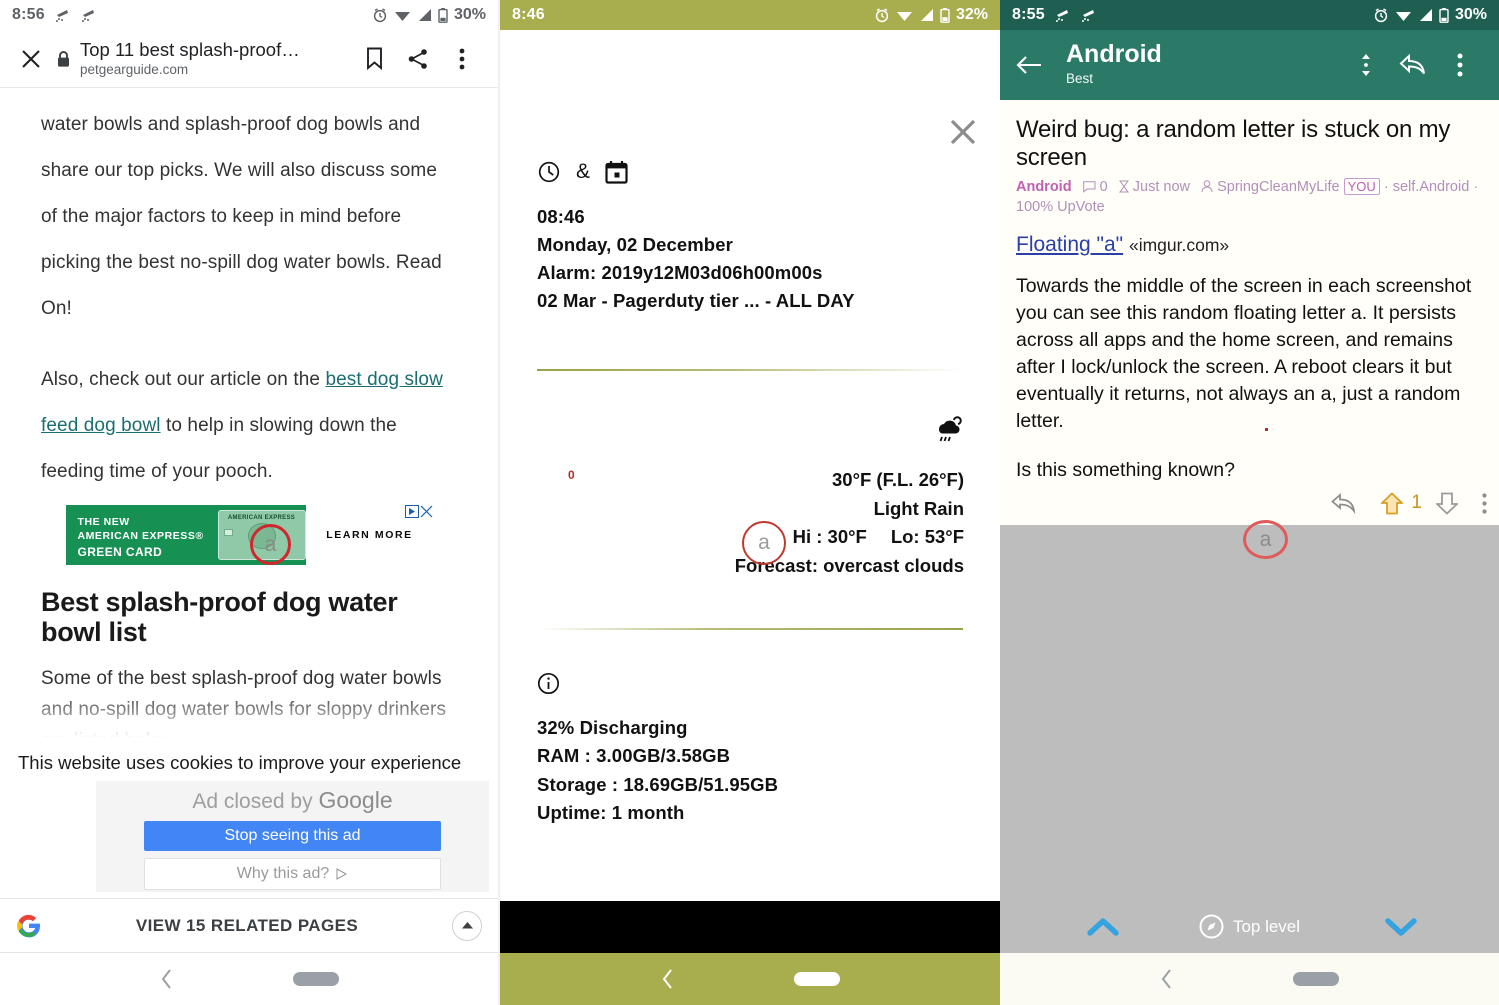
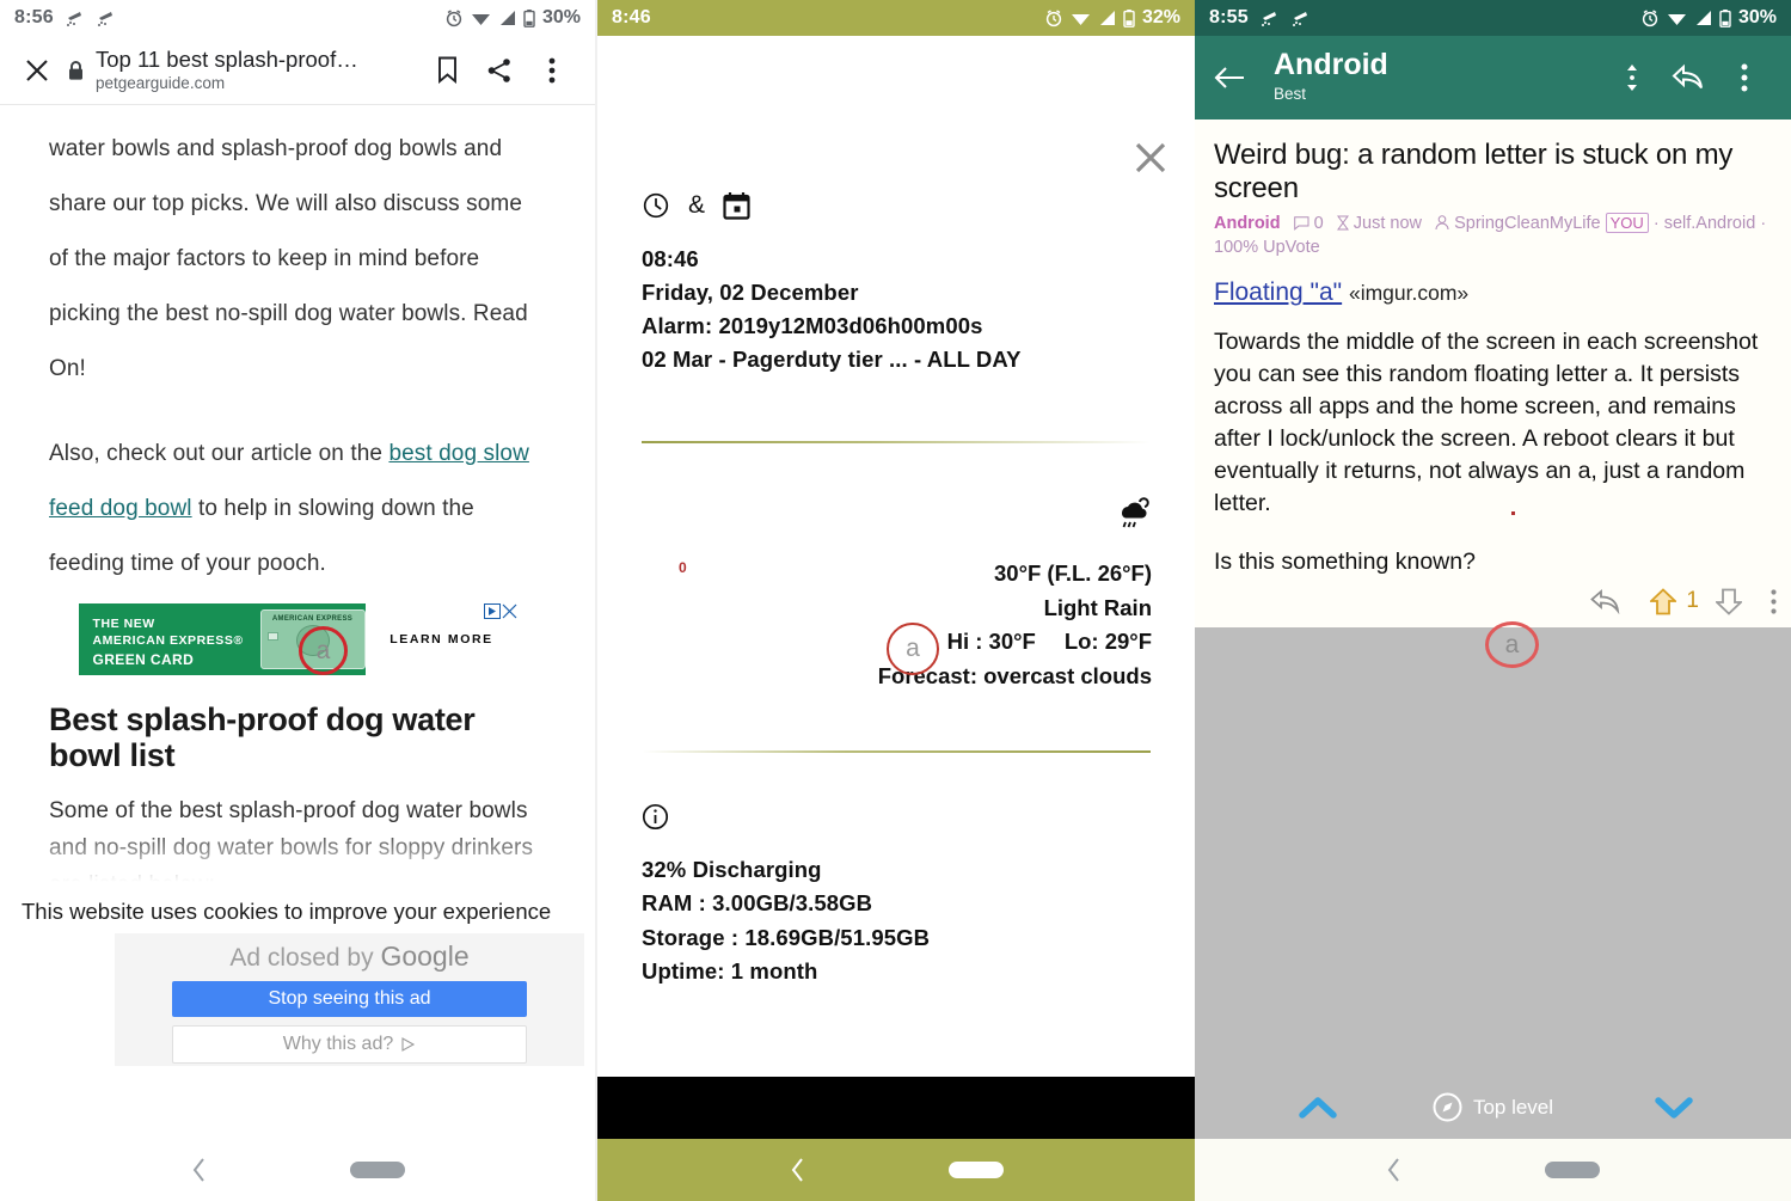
  8:56
  30%
  Top 11 best splash-proof…
  petgearguide.com
  water bowls and splash-proof dog bowls and share our top picks. We will also discuss some of the major factors to keep in mind before picking the best no-spill dog water bowls. Read On!
  Also, check out our article on the best dog slow feed dog bowl to help in slowing down the feeding time of your pooch.
  THE NEW
  AMERICAN EXPRESS®
  GREEN CARD
  LEARN MORE
  Best splash-proof dog water bowl list
  a
  This website uses cookies to improve your experience
  Ad closed by Google
  Stop seeing this ad
  Why this ad?
- VIEW 15 RELATED PAGES
  8:46
  32%
  &
  08:46
- Monday, 02 December
+ Friday, 02 December
  Alarm: 2019y12M03d06h00m00s
  02 Mar - Pagerduty tier ... - ALL DAY
  30°F (F.L. 26°F)
  Light Rain
- Hi : 30°F Lo: 53°F
+ Hi : 30°F Lo: 29°F
  Forecast: overcast clouds
  32% Discharging
  RAM : 3.00GB/3.58GB
  Storage : 18.69GB/51.95GB
  Uptime: 1 month
  0
  a
  8:55
  30%
  Android
  Best
  Weird bug: a random letter is stuck on my screen
  Android 0 Just now SpringCleanMyLife YOU · self.Android · 100% UpVote
  Floating "a" «imgur.com»
  Towards the middle of the screen in each screenshot you can see this random floating letter a. It persists across all apps and the home screen, and remains after I lock/unlock the screen. A reboot clears it but eventually it returns, not always an a, just a random letter.
  Is this something known?
  1
  a
  Top level
